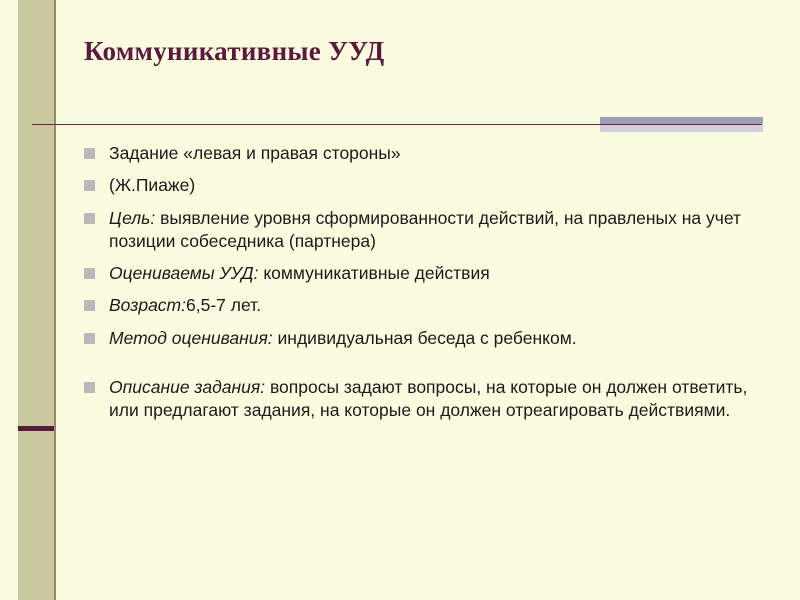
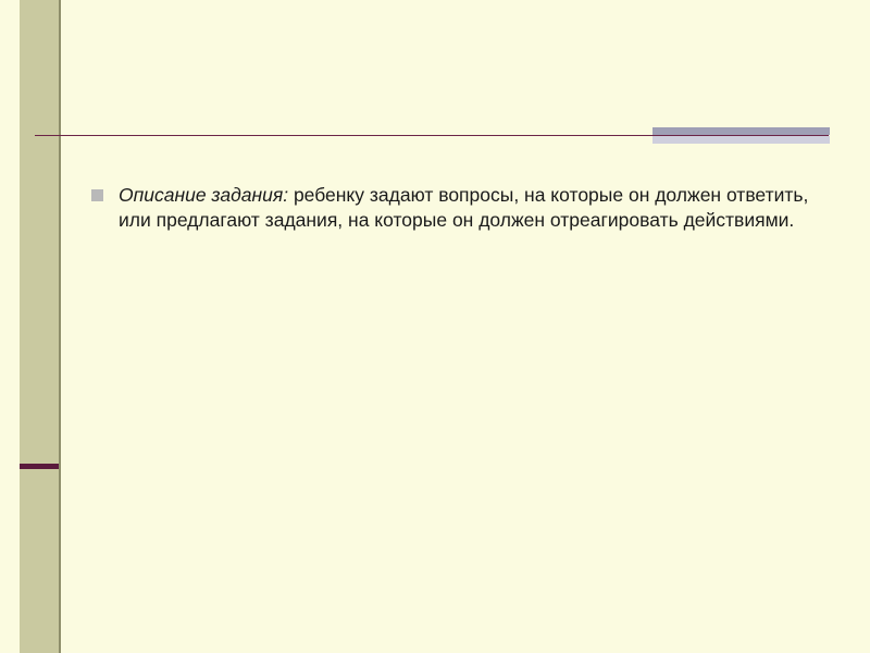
- Коммуникативные УУД
- Задание «левая и правая стороны»
- (Ж.Пиаже)
- Цель: выявление уровня сформированности действий, на правленых на учет позиции собеседника (партнера)
- Оцениваемы УУД: коммуникативные действия
- Возраст:6,5-7 лет.
- Метод оценивания: индивидуальная беседа с ребенком.
- Описание задания: вопросы задают вопросы, на которые он должен ответить, или предлагают задания, на которые он должен отреагировать действиями.
+ Описание задания: ребенку задают вопросы, на которые он должен ответить, или предлагают задания, на которые он должен отреагировать действиями.
